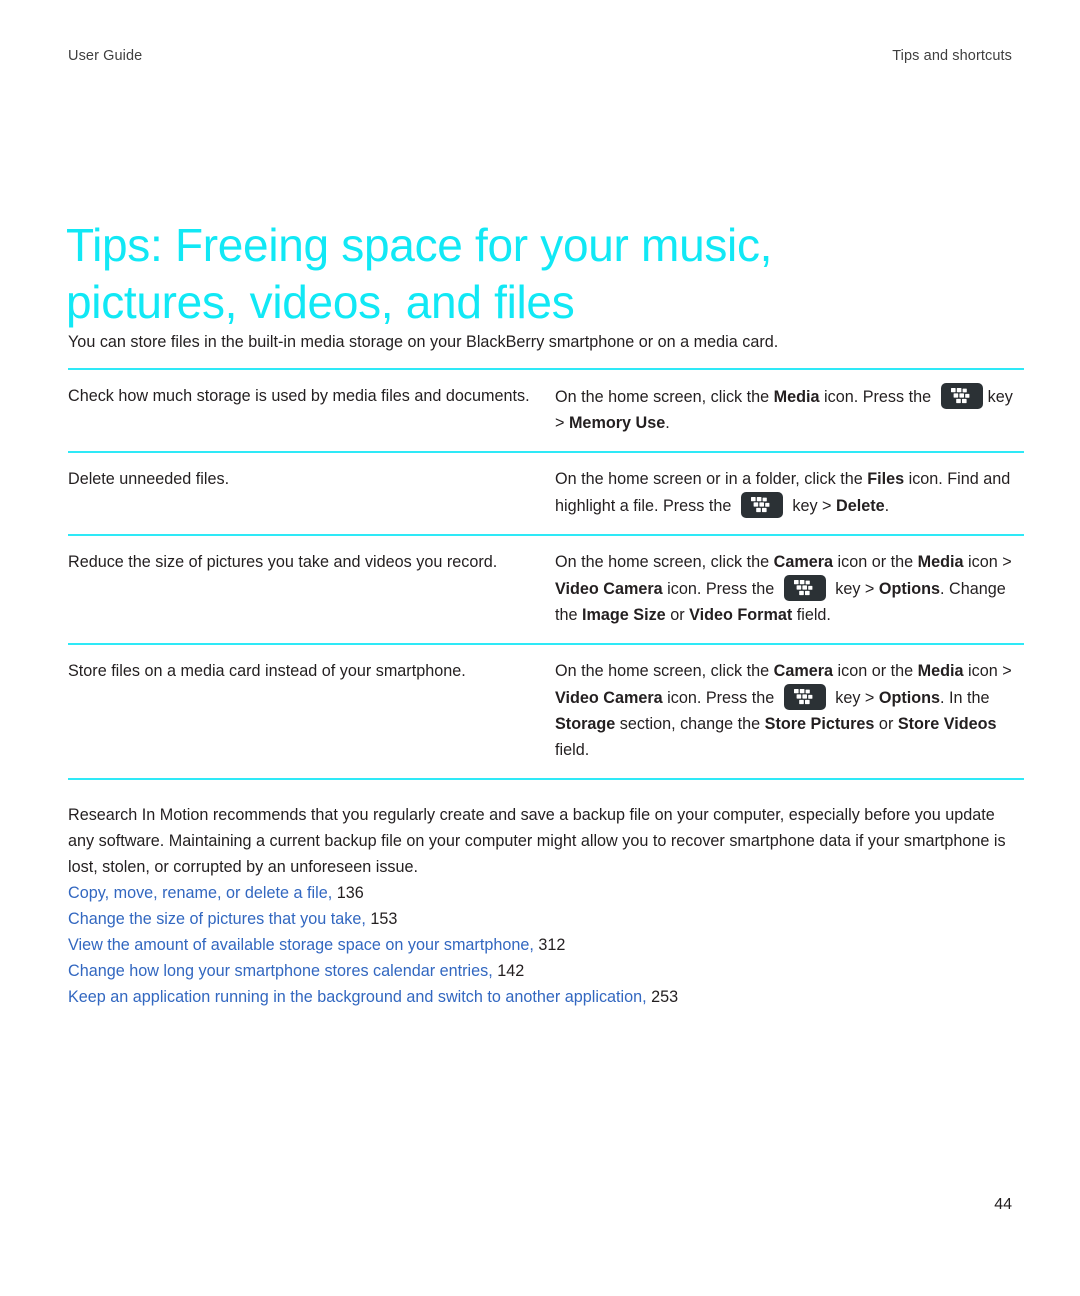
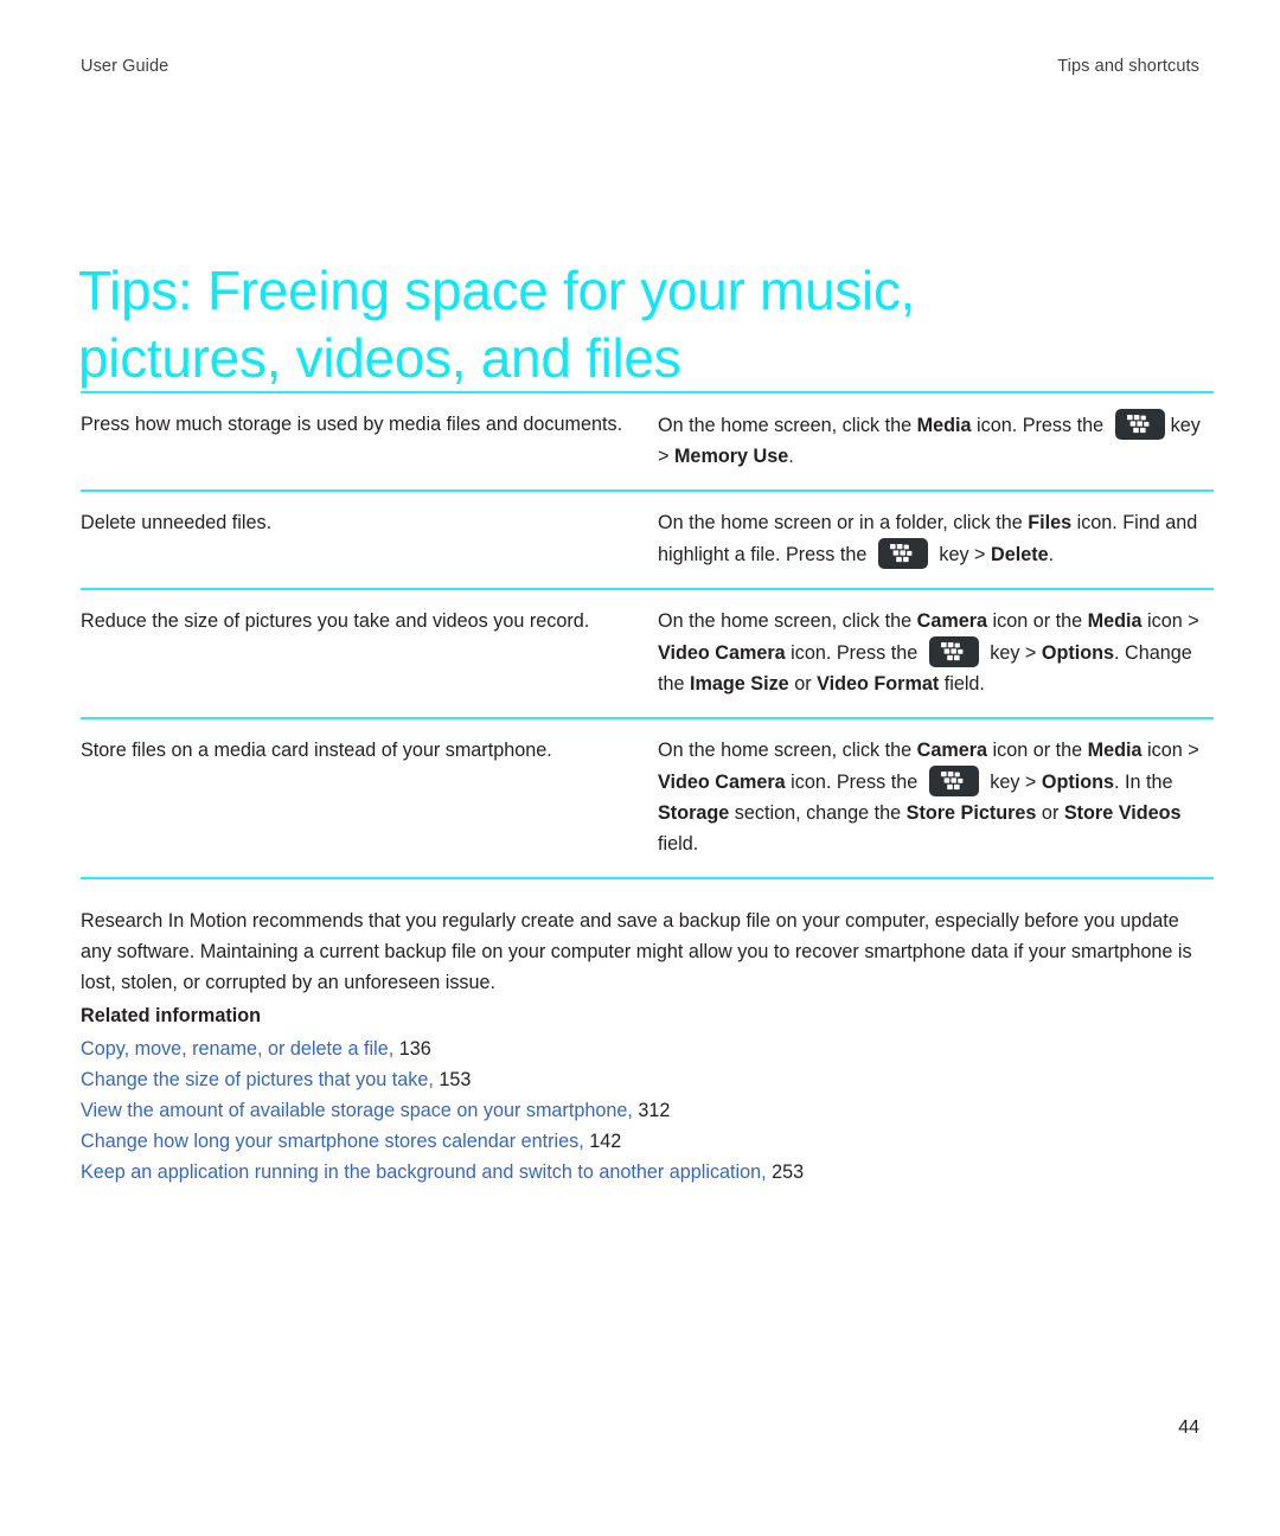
  User Guide
  Tips and shortcuts
  Tips: Freeing space for your music, pictures, videos, and files
- You can store files in the built-in media storage on your BlackBerry smartphone or on a media card.
- Check how much storage is used by media files and documents.	On the home screen, click the Media icon. Press the key > Memory Use.
+ Press how much storage is used by media files and documents.	On the home screen, click the Media icon. Press the key > Memory Use.
  Delete unneeded files.	On the home screen or in a folder, click the Files icon. Find and highlight a file. Press the key > Delete.
  Reduce the size of pictures you take and videos you record.	On the home screen, click the Camera icon or the Media icon > Video Camera icon. Press the key > Options. Change the Image Size or Video Format field.
  Store files on a media card instead of your smartphone.	On the home screen, click the Camera icon or the Media icon > Video Camera icon. Press the key > Options. In the Storage section, change the Store Pictures or Store Videos field.
  Research In Motion recommends that you regularly create and save a backup file on your computer, especially before you update any software. Maintaining a current backup file on your computer might allow you to recover smartphone data if your smartphone is lost, stolen, or corrupted by an unforeseen issue.
+ Related information
  Copy, move, rename, or delete a file, 136
  Change the size of pictures that you take, 153
  View the amount of available storage space on your smartphone, 312
  Change how long your smartphone stores calendar entries, 142
  Keep an application running in the background and switch to another application, 253
  44
